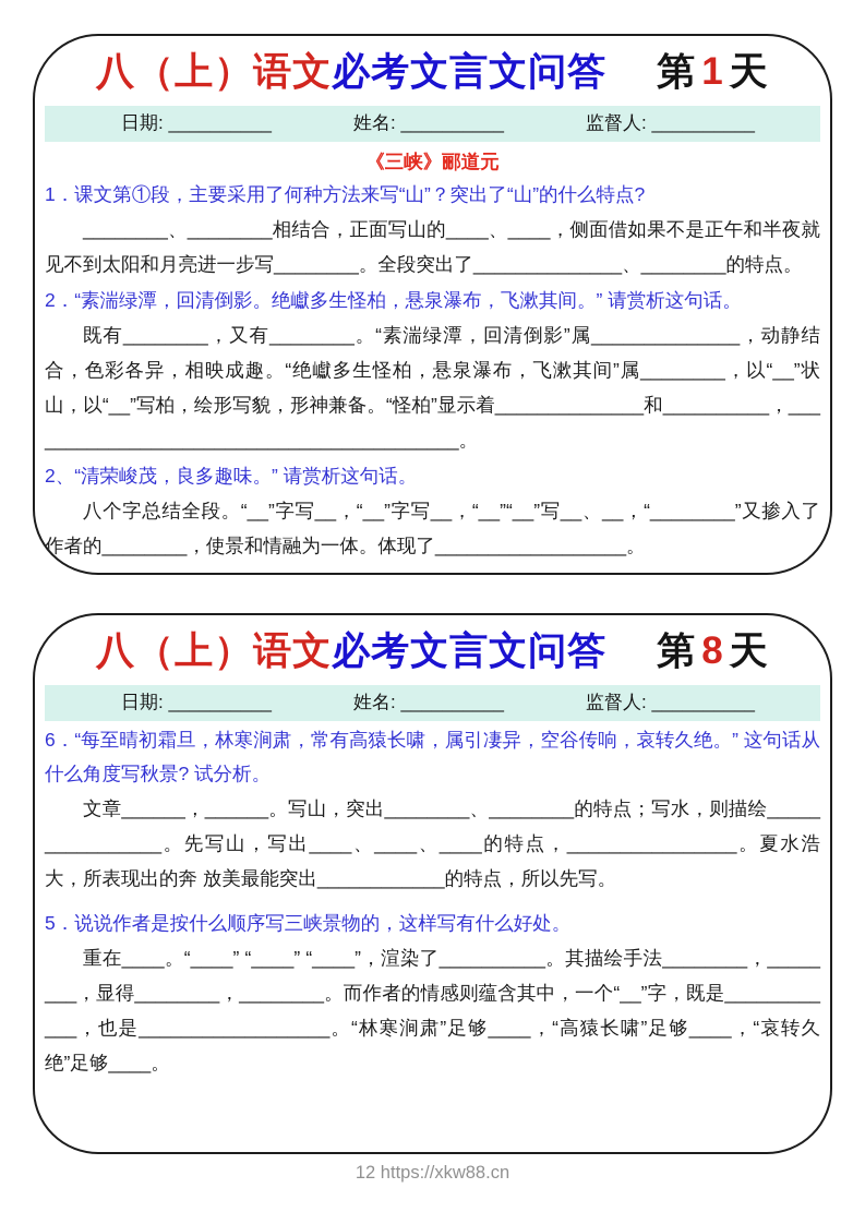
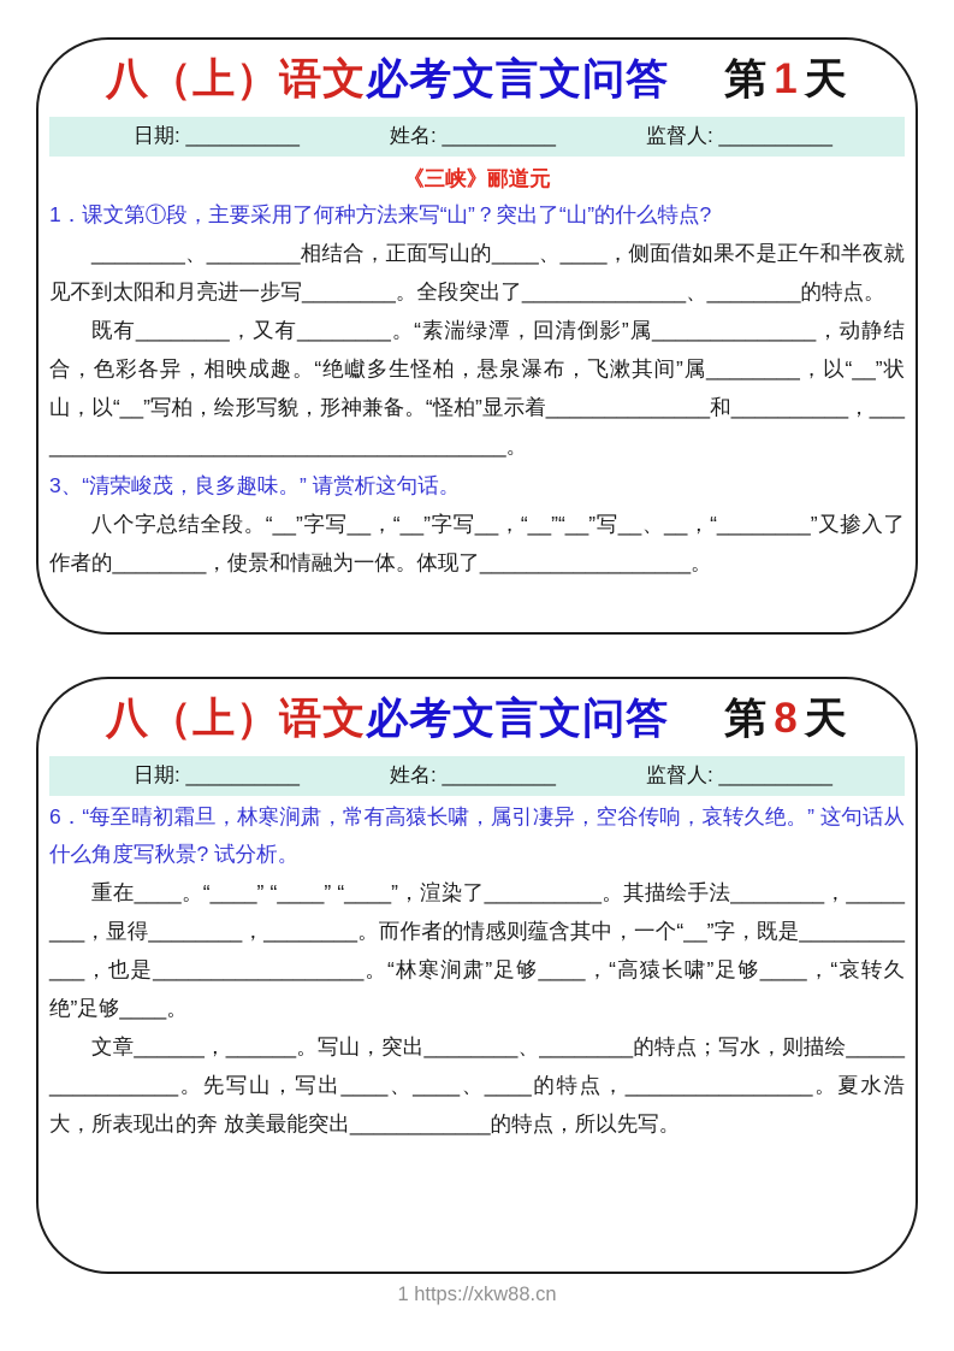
  八（上）语文
  必考文言文问答
  第 1 天
  日期: __________
  姓名: __________
  监督人: __________
  《三峡》郦道元
  1．课文第①段，主要采用了何种方法来写“山”？突出了“山”的什么特点?
  ________、________相结合，正面写山的____、____，侧面借如果不是正午和半夜就见不到太阳和月亮进一步写________。全段突出了______________、________的特点。
- 2．“素湍绿潭，回清倒影。绝巘多生怪柏，悬泉瀑布，飞漱其间。” 请赏析这句话。
  既有________，又有________。“素湍绿潭，回清倒影”属______________，动静结合，色彩各异，相映成趣。“绝巘多生怪柏，悬泉瀑布，飞漱其间”属________，以“__”状山，以“__”写柏，绘形写貌，形神兼备。“怪柏”显示着______________和__________，__________________________________________。
- 2、“清荣峻茂，良多趣味。” 请赏析这句话。
+ 3、“清荣峻茂，良多趣味。” 请赏析这句话。
  八个字总结全段。“__”字写__，“__”字写__，“__”“__”写__、__，“________”又掺入了作者的________，使景和情融为一体。体现了__________________。
  八（上）语文
  必考文言文问答
  第 8 天
  日期: __________
  姓名: __________
  监督人: __________
  6．“每至晴初霜旦，林寒涧肃，常有高猿长啸，属引凄异，空谷传响，哀转久绝。” 这句话从什么角度写秋景? 试分析。
- 文章______，______。写山，突出________、________的特点；写水，则描绘________________。先写山，写出____、____、____的特点，________________。夏水浩大，所表现出的奔 放美最能突出____________的特点，所以先写。
+ 重在____。“____” “____” “____”，渲染了__________。其描绘手法________，________，显得________，________。而作者的情感则蕴含其中，一个“__”字，既是____________，也是__________________。“林寒涧肃”足够____，“高猿长啸”足够____，“哀转久绝”足够____。
- 5．说说作者是按什么顺序写三峡景物的，这样写有什么好处。
- 重在____。“____” “____” “____”，渲染了__________。其描绘手法________，________，显得________，________。而作者的情感则蕴含其中，一个“__”字，既是____________，也是__________________。“林寒涧肃”足够____，“高猿长啸”足够____，“哀转久绝”足够____。
+ 文章______，______。写山，突出________、________的特点；写水，则描绘________________。先写山，写出____、____、____的特点，________________。夏水浩大，所表现出的奔 放美最能突出____________的特点，所以先写。
- 12 https://xkw88.cn
+ 1 https://xkw88.cn
